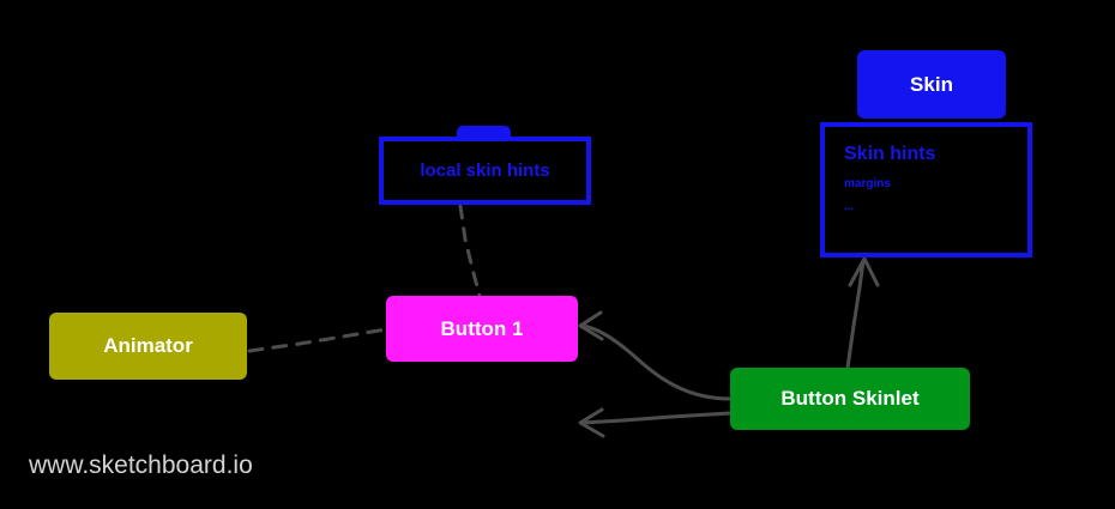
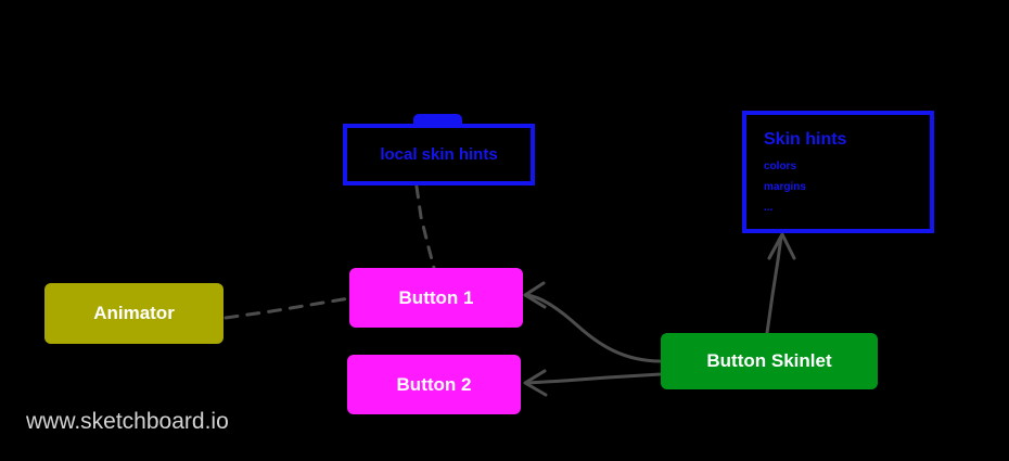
- Skin
  Skin hints
+ colors
  margins
  ...
  local skin hints
  Button 1
+ Button 2
  Animator
  Button Skinlet
  www.sketchboard.io
